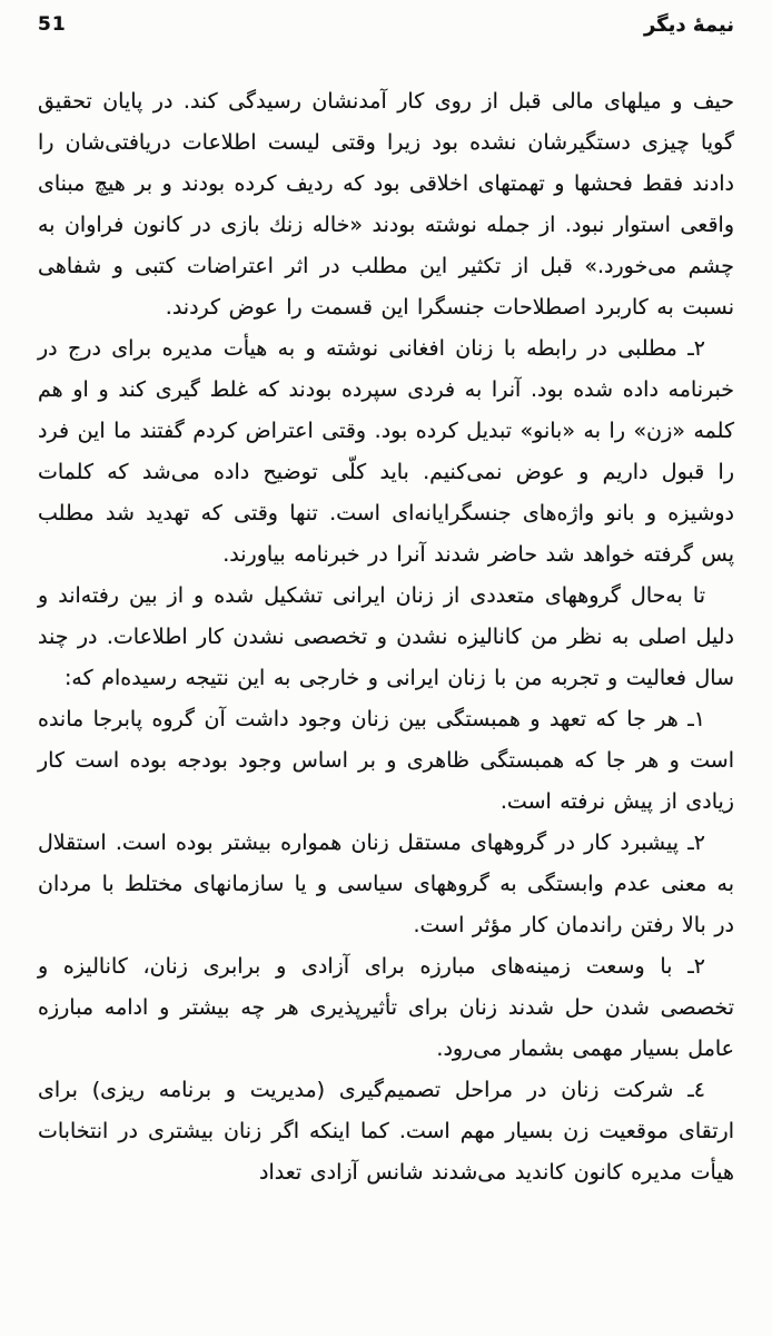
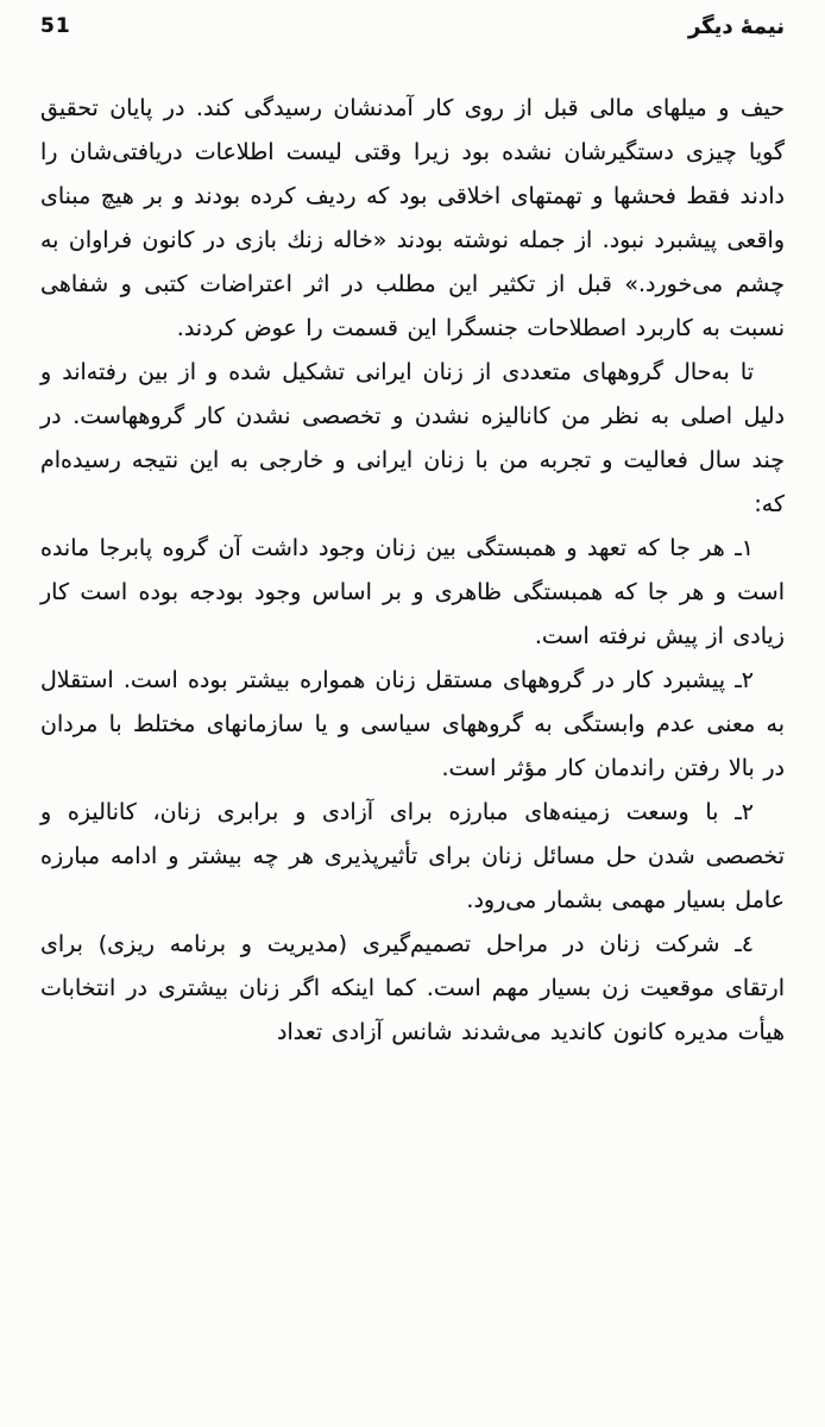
  51
  نیمهٔ دیگر
- حیف و میلهای مالی قبل از روی کار آمدنشان رسیدگی کند. در پایان تحقیق گویا چیزی دستگیرشان نشده بود زیرا وقتی لیست اطلاعات دریافتی‌شان را دادند فقط فحشها و تهمتهای اخلاقی بود که ردیف کرده بودند و بر هیچ مبنای واقعی استوار نبود. از جمله نوشته بودند «خاله زنك بازی در کانون فراوان به چشم می‌خورد.» قبل از تکثیر این مطلب در اثر اعتراضات کتبی و شفاهی نسبت به کاربرد اصطلاحات جنسگرا این قسمت را عوض کردند.
+ حیف و میلهای مالی قبل از روی کار آمدنشان رسیدگی کند. در پایان تحقیق گویا چیزی دستگیرشان نشده بود زیرا وقتی لیست اطلاعات دریافتی‌شان را دادند فقط فحشها و تهمتهای اخلاقی بود که ردیف کرده بودند و بر هیچ مبنای واقعی پیشبرد نبود. از جمله نوشته بودند «خاله زنك بازی در کانون فراوان به چشم می‌خورد.» قبل از تکثیر این مطلب در اثر اعتراضات کتبی و شفاهی نسبت به کاربرد اصطلاحات جنسگرا این قسمت را عوض کردند.
- ۲ـ مطلبی در رابطه با زنان افغانی نوشته و به هیأت مدیره برای درج در خبرنامه داده شده بود. آنرا به فردی سپرده بودند که غلط گیری کند و او هم کلمه «زن» را به «بانو» تبدیل کرده بود. وقتی اعتراض کردم گفتند ما این فرد را قبول داریم و عوض نمی‌کنیم. باید کلّی توضیح داده می‌شد که کلمات دوشیزه و بانو واژه‌های جنسگرایانه‌ای است. تنها وقتی که تهدید شد مطلب پس گرفته خواهد شد حاضر شدند آنرا در خبرنامه بیاورند.
- تا به‌حال گروههای متعددی از زنان ایرانی تشکیل شده و از بین رفته‌اند و دلیل اصلی به نظر من کانالیزه نشدن و تخصصی نشدن کار اطلاعات. در چند سال فعالیت و تجربه من با زنان ایرانی و خارجی به این نتیجه رسیده‌ام که:
+ تا به‌حال گروههای متعددی از زنان ایرانی تشکیل شده و از بین رفته‌اند و دلیل اصلی به نظر من کانالیزه نشدن و تخصصی نشدن کار گروههاست. در چند سال فعالیت و تجربه من با زنان ایرانی و خارجی به این نتیجه رسیده‌ام که:
  ۱ـ هر جا که تعهد و همبستگی بین زنان وجود داشت آن گروه پابرجا مانده است و هر جا که همبستگی ظاهری و بر اساس وجود بودجه بوده است کار زیادی از پیش نرفته است.
  ۲ـ پیشبرد کار در گروههای مستقل زنان همواره بیشتر بوده است. استقلال به معنی عدم وابستگی به گروههای سیاسی و یا سازمانهای مختلط با مردان در بالا رفتن راندمان کار مؤثر است.
- ۲ـ با وسعت زمینه‌های مبارزه برای آزادی و برابری زنان، کانالیزه و تخصصی شدن حل شدند زنان برای تأثیرپذیری هر چه بیشتر و ادامه مبارزه عامل بسیار مهمی بشمار می‌رود.
+ ۲ـ با وسعت زمینه‌های مبارزه برای آزادی و برابری زنان، کانالیزه و تخصصی شدن حل مسائل زنان برای تأثیرپذیری هر چه بیشتر و ادامه مبارزه عامل بسیار مهمی بشمار می‌رود.
  ٤ـ شرکت زنان در مراحل تصمیم‌گیری (مدیریت و برنامه ریزی) برای ارتقای موقعیت زن بسیار مهم است. کما اینکه اگر زنان بیشتری در انتخابات هیأت مدیره کانون کاندید می‌شدند شانس آزادی تعداد
